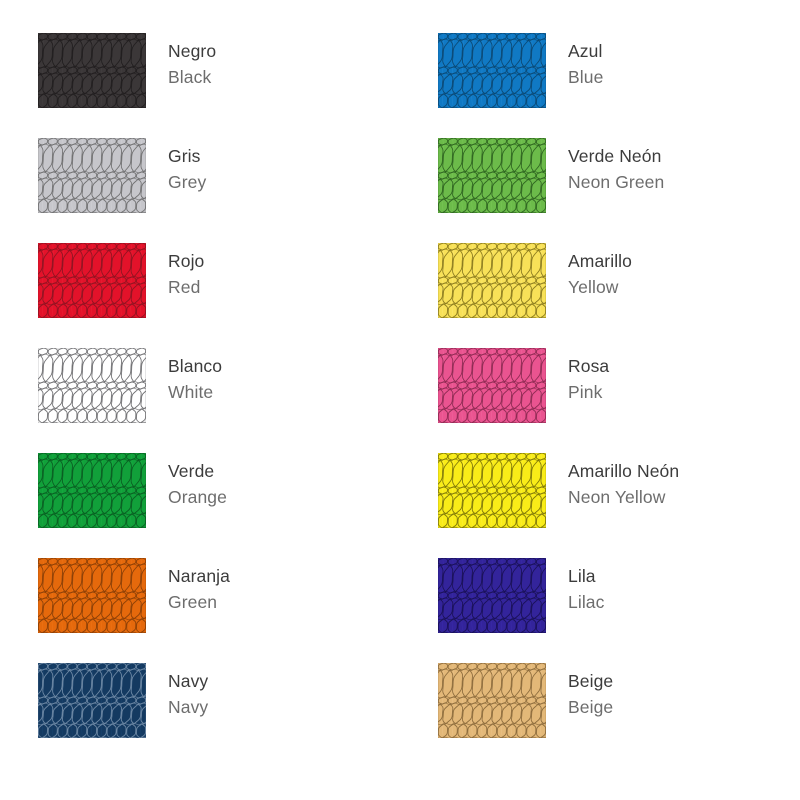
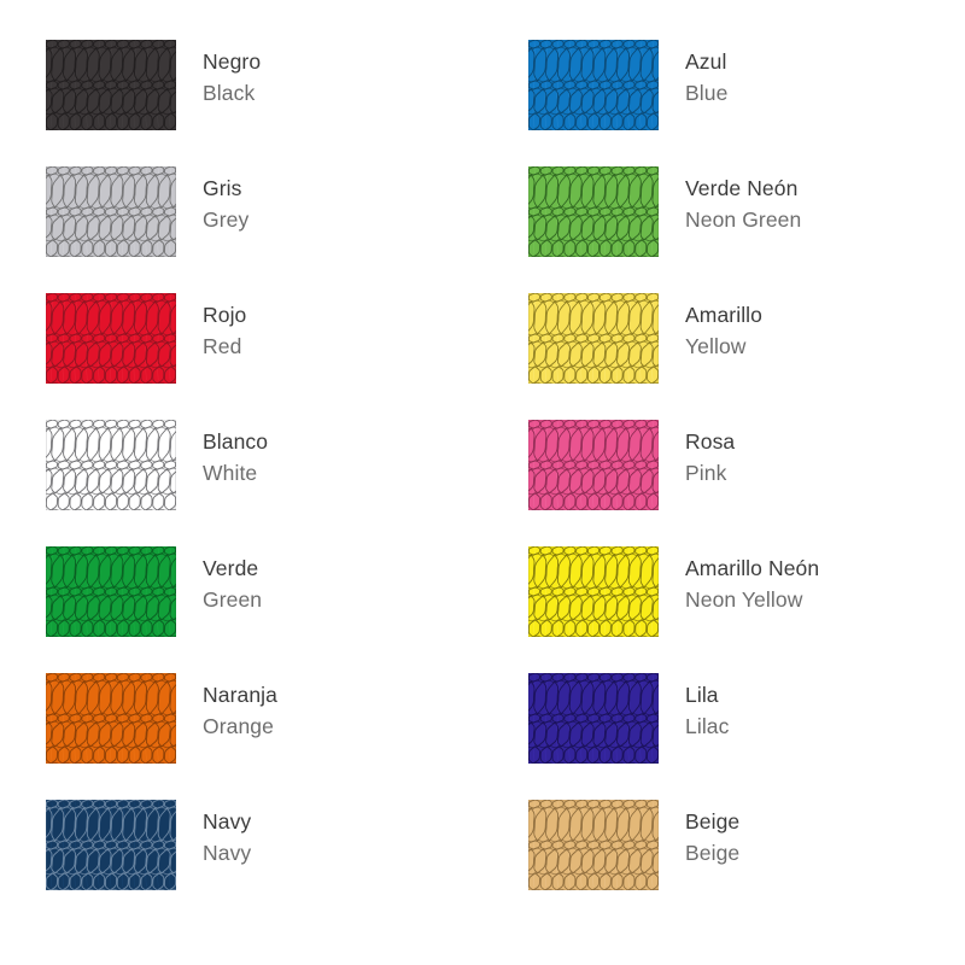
  Negro
  Black
  Gris
  Grey
  Rojo
  Red
  Blanco
  White
  Verde
- Orange
+ Green
  Naranja
- Green
+ Orange
  Navy
  Navy
  Azul
  Blue
  Verde Neón
  Neon Green
  Amarillo
  Yellow
  Rosa
  Pink
  Amarillo Neón
  Neon Yellow
  Lila
  Lilac
  Beige
  Beige
